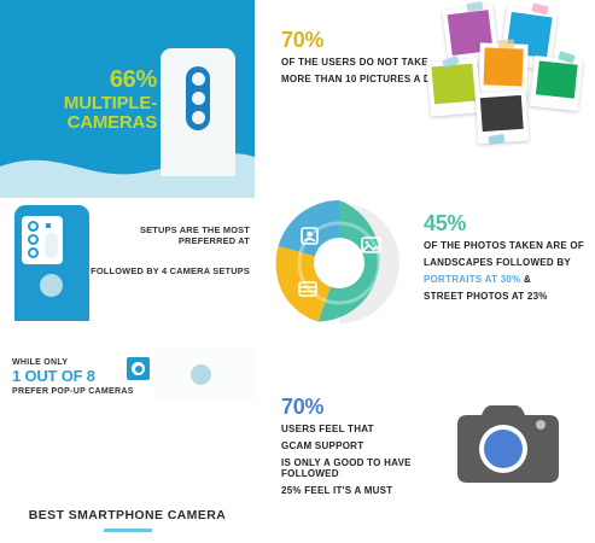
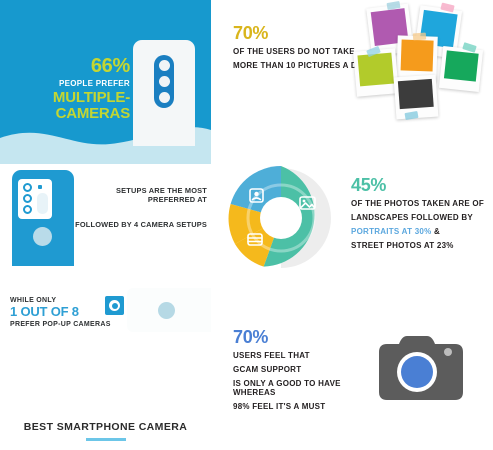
  66%
+ PEOPLE PREFER
  MULTIPLE-CAMERAS
  SETUPS ARE THE MOST PREFERRED AT
  FOLLOWED BY 4 CAMERA SETUPS
  1 OUT OF 8
  BEST SMARTPHONE CAMERA
  70%
  OF THE USERS DO NOT TAKE
  MORE THAN 10 PICTURES A
  45%
  OF THE PHOTOS TAKEN ARE OF
  LANDSCAPES FOLLOWED BY
  PORTRAITS AT 30% &
  STREET PHOTOS AT 23%
  70%
  USERS FEEL THAT
  GCAM SUPPORT
- IS ONLY A GOOD TO HAVE FOLLOWED
+ IS ONLY A GOOD TO HAVE WHEREAS
- 25% FEEL IT'S A MUST
+ 98% FEEL IT'S A MUST
